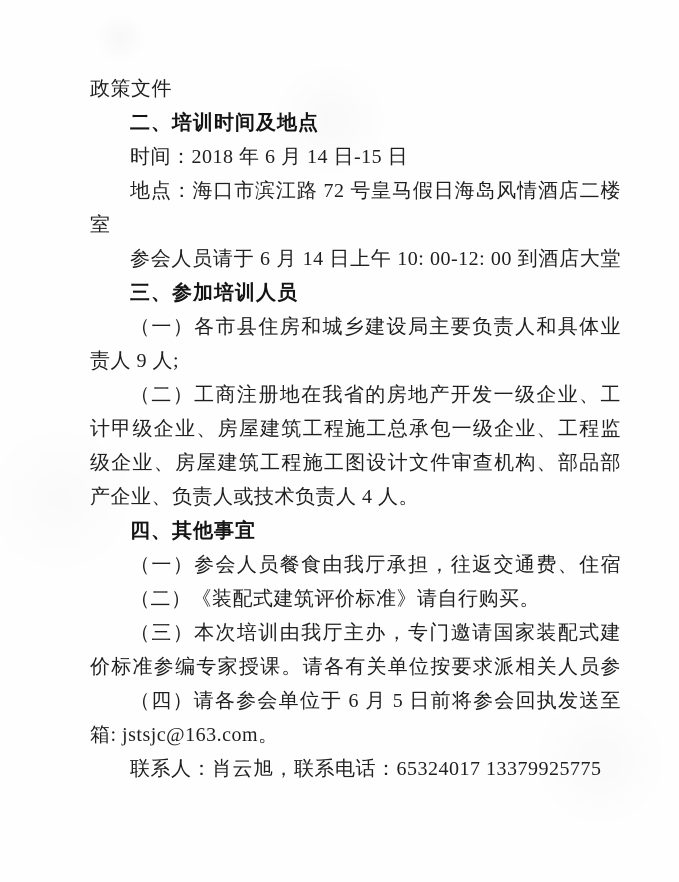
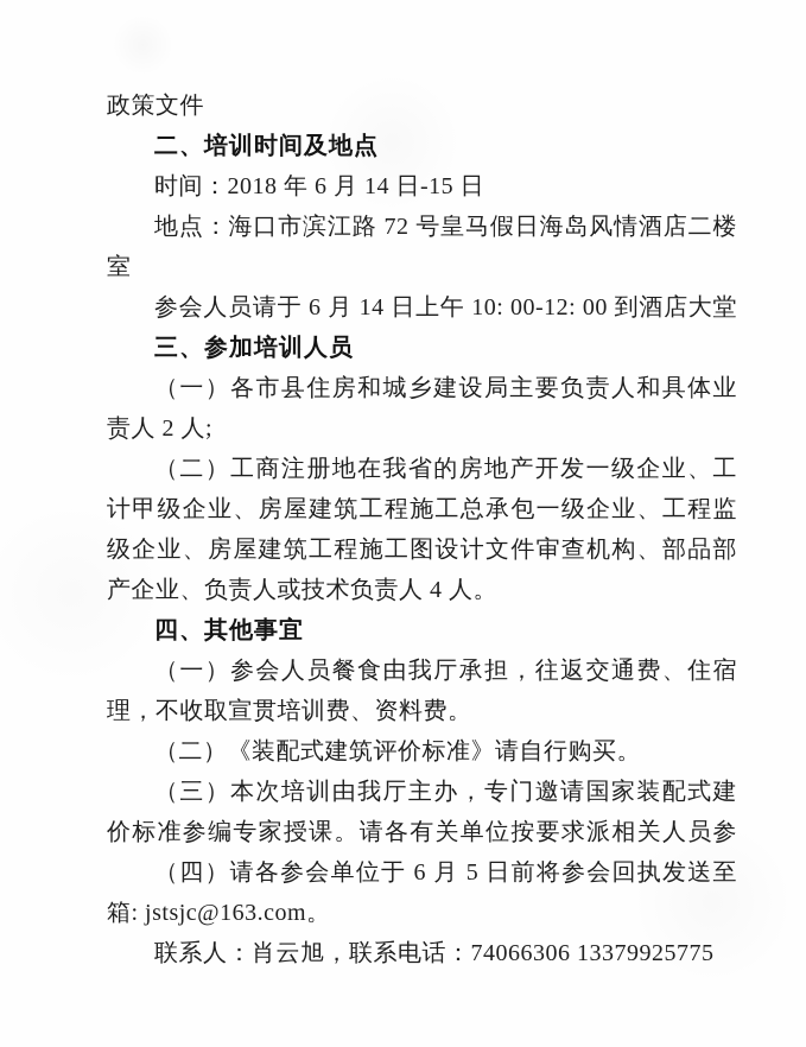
  政策文件
  二、培训时间及地点
  时间：2018 年 6 月 14 日-15 日
  地点：海口市滨江路 72 号皇马假日海岛风情酒店二楼
  室
  参会人员请于 6 月 14 日上午 10: 00-12: 00 到酒店大堂
  三、参加培训人员
  （一）各市县住房和城乡建设局主要负责人和具体业
- 责人 9 人;
+ 责人 2 人;
  （二）工商注册地在我省的房地产开发一级企业、工
  计甲级企业、房屋建筑工程施工总承包一级企业、工程监
  级企业、房屋建筑工程施工图设计文件审查机构、部品部
  产企业、负责人或技术负责人 4 人。
  四、其他事宜
  （一）参会人员餐食由我厅承担，往返交通费、住宿
+ 理，不收取宣贯培训费、资料费。
  （二）《装配式建筑评价标准》请自行购买。
  （三）本次培训由我厅主办，专门邀请国家装配式建
  价标准参编专家授课。请各有关单位按要求派相关人员参
  （四）请各参会单位于 6 月 5 日前将参会回执发送至
  箱: jstsjc@163.com。
- 联系人：肖云旭，联系电话：65324017 13379925775
+ 联系人：肖云旭，联系电话：74066306 13379925775
